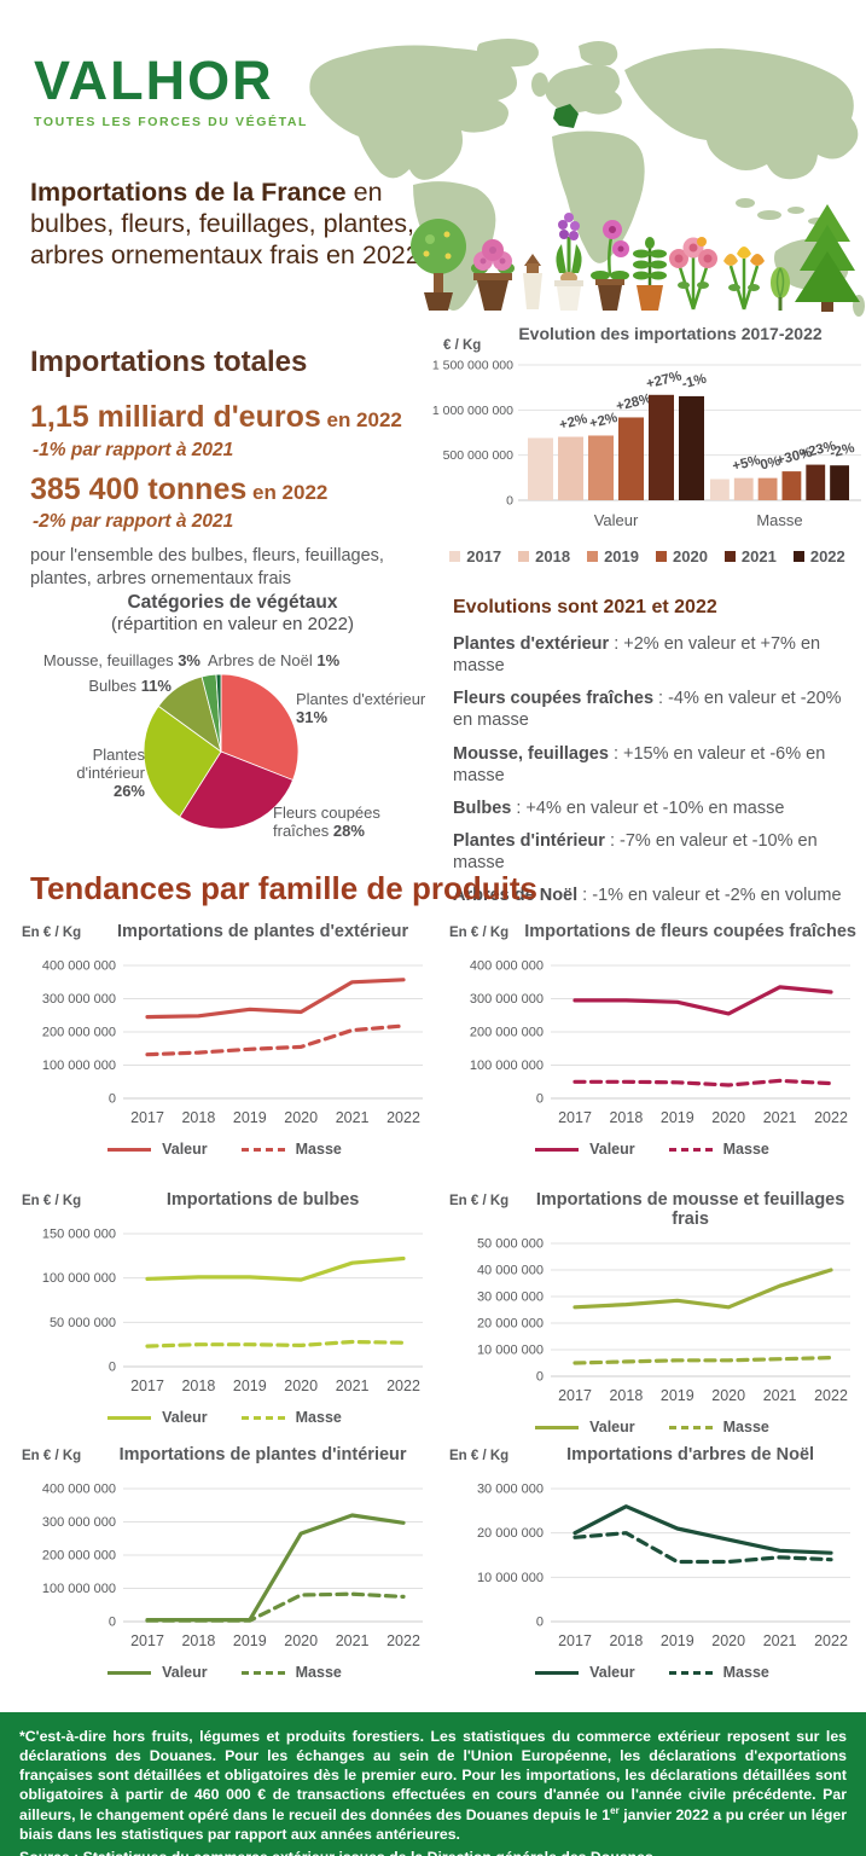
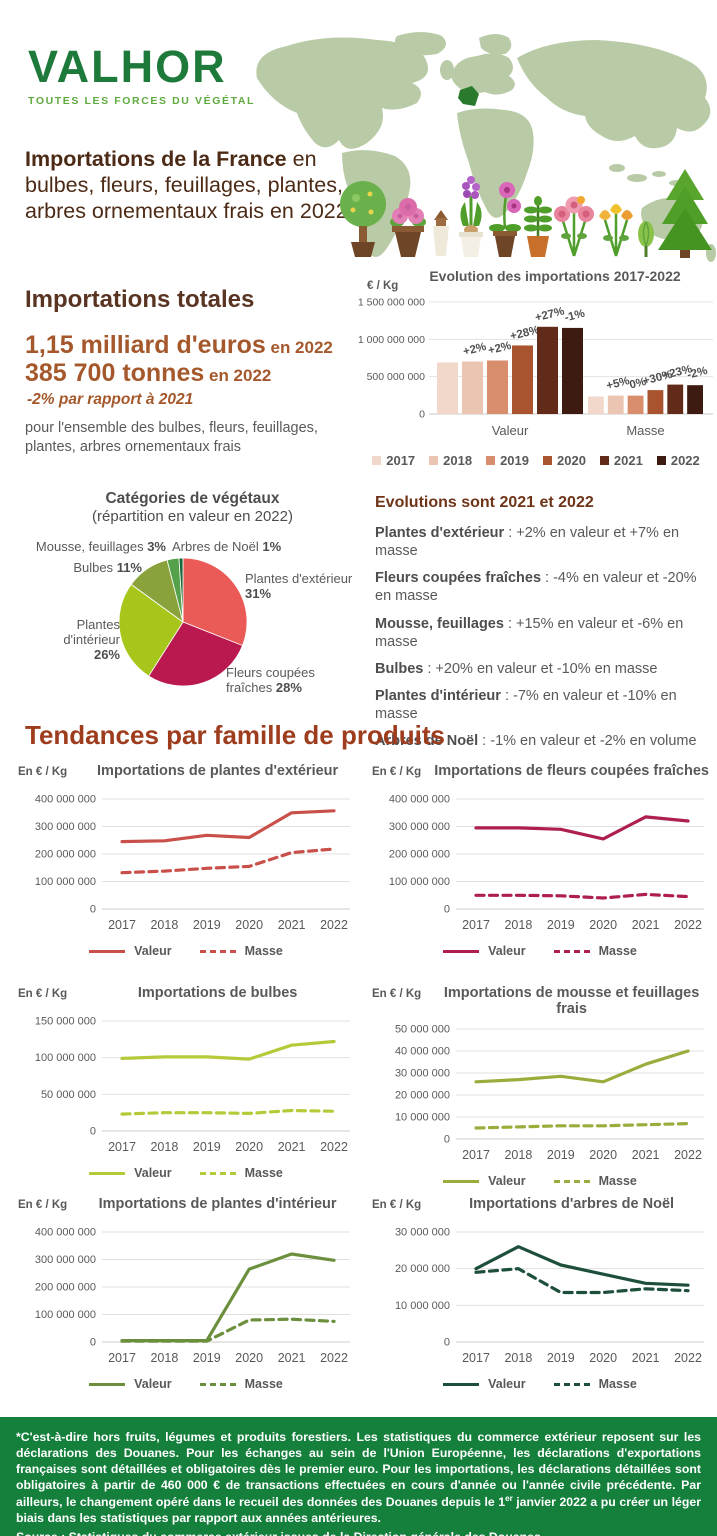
  VALHOR
  TOUTES LES FORCES DU VÉGÉTAL
  Importations de la France en bulbes, fleurs, feuillages, plantes, arbres ornementaux frais en 202
  Importations totales
  1,15 milliard d'euros en 2022
- -1% par rapport à 2021
- 385 400 tonnes en 2022
+ 385 700 tonnes en 2022
  -2% par rapport à 2021
  pour l'ensemble des bulbes, fleurs, feuillages, plantes, arbres ornementaux frais
  € / Kg
  Evolution des importations 2017-2022
  1 500 000 000
  1 000 000 000
  500 000 000
  0
  Valeur
  Masse
  2017
  2018
  2019
  2020
  2021
  2022
  Catégories de végétaux
  (répartition en valeur en 2022)
  Mousse, feuillages 3%
  Arbres de Noël 1%
  Bulbes 11%
  Plantes d'extérieur
  31%
  Plantes d'intérieur
  26%
  Fleurs coupées fraîches 28%
  Evolutions sont 2021 et 2022
  Plantes d'extérieur : +2% en valeur et +7% en masse
  Fleurs coupées fraîches : -4% en valeur et -20% en masse
  Mousse, feuillages : +15% en valeur et -6% en masse
- Bulbes : +4% en valeur et -10% en masse
+ Bulbes : +20% en valeur et -10% en masse
  Plantes d'intérieur : -7% en valeur et -10% en masse
  Arbres de Noël : -1% en valeur et -2% en volume
  Tendances par famille de produits
  En € / Kg
  Importations de plantes d'extérieur
  400 000 000
  300 000 000
  200 000 000
  100 000 000
  0
  2017
  2018
  2019
  2020
  2021
  2022
  Valeur
  Masse
  En € / Kg
  Importations de fleurs coupées fraîches
  400 000 000
  300 000 000
  200 000 000
  100 000 000
  0
  2017
  2018
  2019
  2020
  2021
  2022
  Valeur
  Masse
  En € / Kg
  Importations de bulbes
  150 000 000
  100 000 000
  50 000 000
  0
  2017
  2018
  2019
  2020
  2021
  2022
  Valeur
  Masse
  En € / Kg
  Importations de mousse et feuillages frais
  50 000 000
  40 000 000
  30 000 000
  20 000 000
  10 000 000
  0
  2017
  2018
  2019
  2020
  2021
  2022
  Valeur
  Masse
  En € / Kg
  Importations de plantes d'intérieur
  400 000 000
  300 000 000
  200 000 000
  100 000 000
  0
  2017
  2018
  2019
  2020
  2021
  2022
  Valeur
  Masse
  En € / Kg
  Importations d'arbres de Noël
  30 000 000
  20 000 000
  10 000 000
  0
  2017
  2018
  2019
  2020
  2021
  2022
  Valeur
  Masse
  *C'est-à-dire hors fruits, légumes et produits forestiers. Les statistiques du commerce extérieur reposent sur les déclarations des Douanes. Pour les échanges au sein de l'Union Européenne, les déclarations d'exportations françaises sont détaillées et obligatoires dès le premier euro. Pour les importations, les déclarations détaillées sont obligatoires à partir de 460 000 € de transactions effectuées en cours d'année ou l'année civile précédente. Par ailleurs, le changement opéré dans le recueil des données des Douanes depuis le 1er janvier 2022 a pu créer un léger biais dans les statistiques par rapport aux années antérieures.
